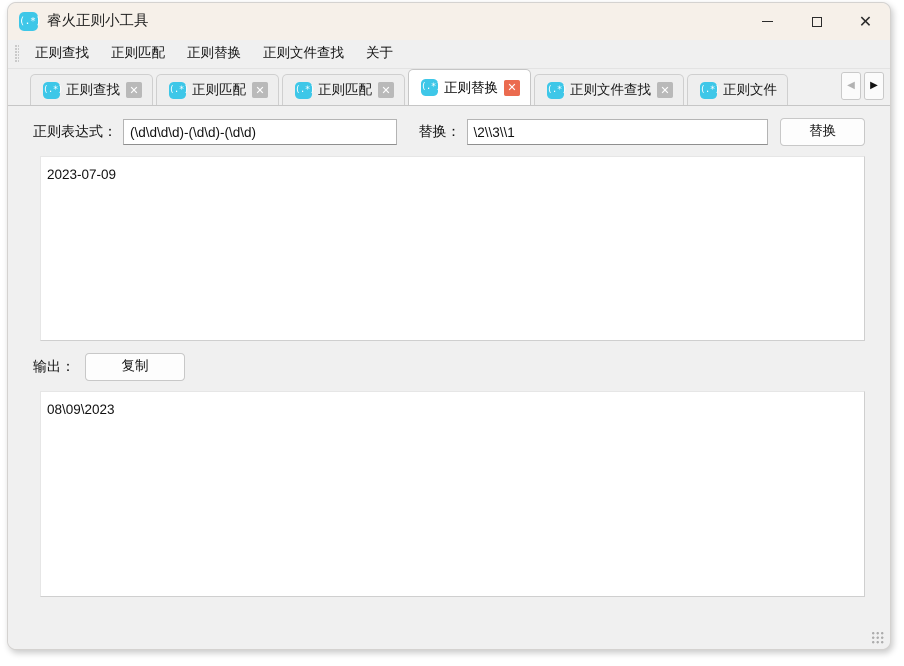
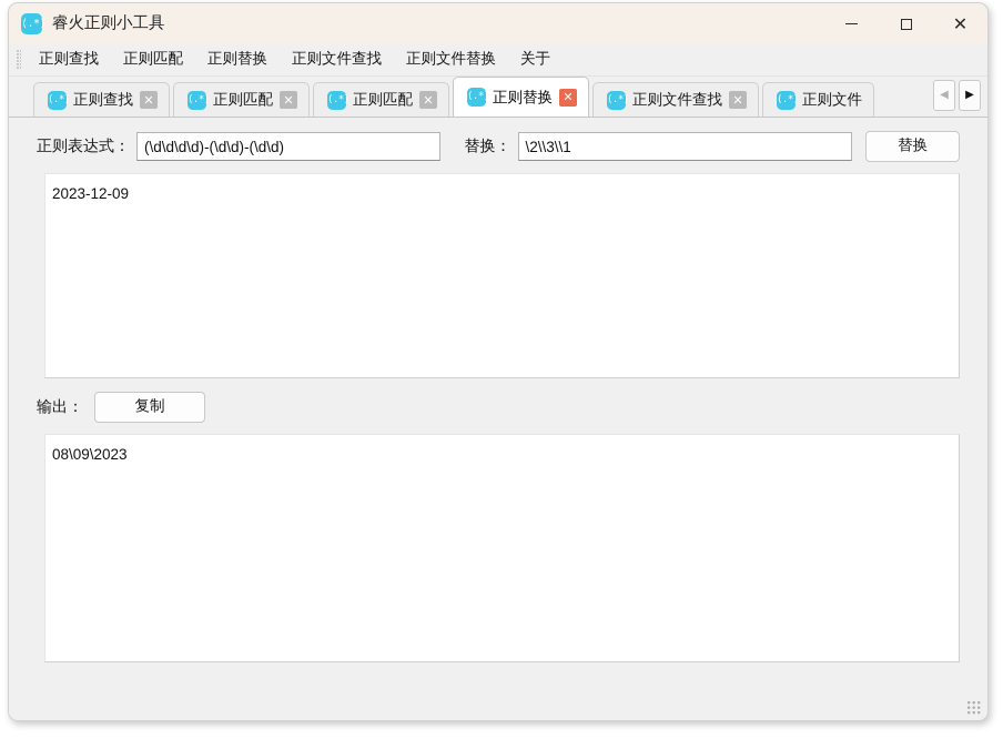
  (.*)
  睿火正则小工具
  ✕
  正则查找
  正则匹配
  正则替换
  正则文件查找
+ 正则文件替换
  关于
  (.*)
  正则查找
  ✕
  (.*)
  正则匹配
  ✕
  (.*)
  正则匹配
  ✕
  (.*)
  正则替换
  ✕
  (.*)
  正则文件查找
  ✕
  (.*)
  正则文件
  ◀
  ▶
  正则表达式：
  (\d\d\d\d)-(\d\d)-(\d\d)
  替换：
  \2\\3\\1
  替换
- 2023-07-09
+ 2023-12-09
  输出：
  复制
  08\09\2023
